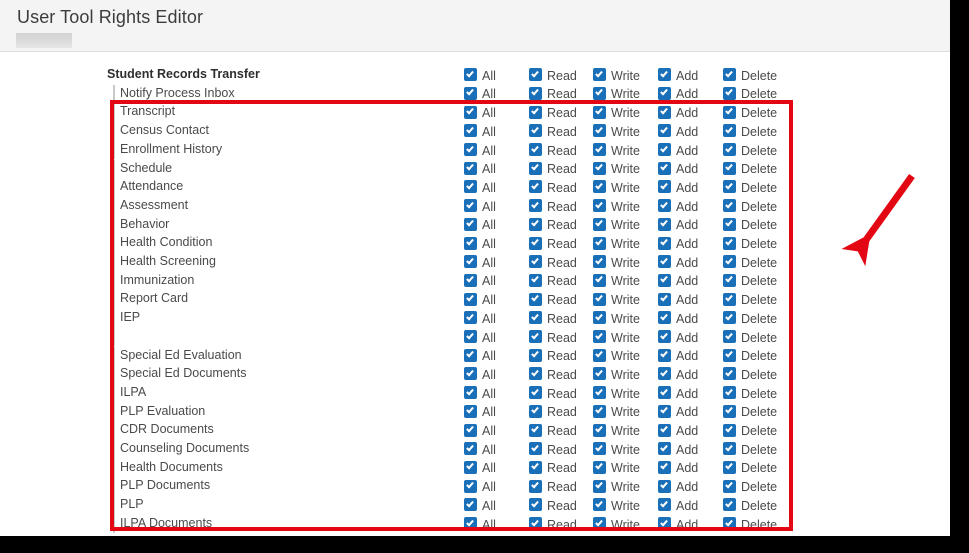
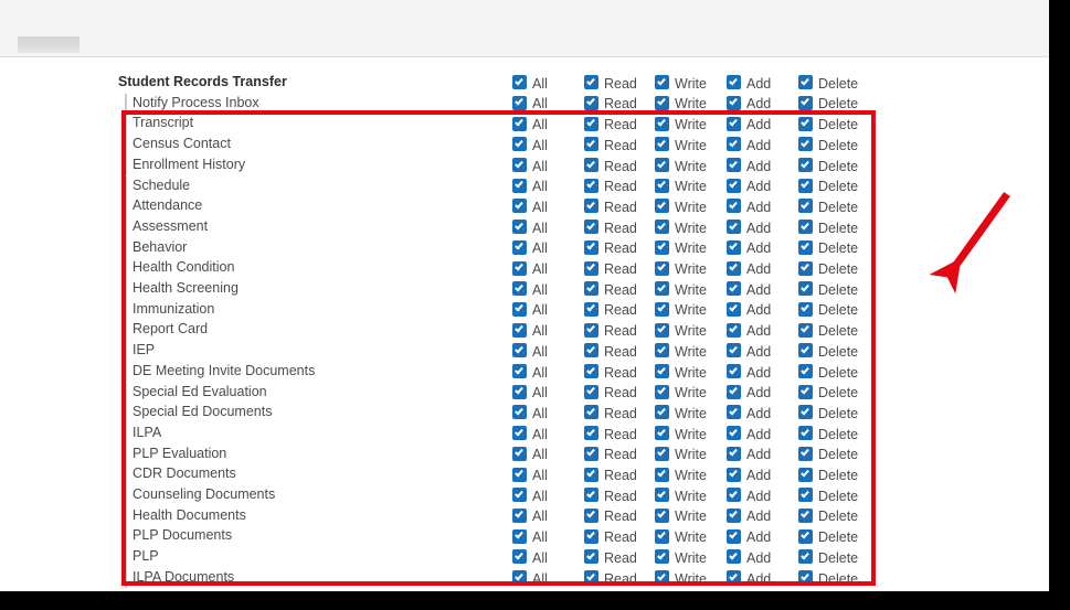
- User Tool Rights Editor
  Student Records Transfer
  All
  Read
  Write
  Add
  Delete
  Notify Process Inbox
  All
  Read
  Write
  Add
  Delete
  Transcript
  All
  Read
  Write
  Add
  Delete
  Census Contact
  All
  Read
  Write
  Add
  Delete
  Enrollment History
  All
  Read
  Write
  Add
  Delete
  Schedule
  All
  Read
  Write
  Add
  Delete
  Attendance
  All
  Read
  Write
  Add
  Delete
  Assessment
  All
  Read
  Write
  Add
  Delete
  Behavior
  All
  Read
  Write
  Add
  Delete
  Health Condition
  All
  Read
  Write
  Add
  Delete
  Health Screening
  All
  Read
  Write
  Add
  Delete
  Immunization
  All
  Read
  Write
  Add
  Delete
  Report Card
  All
  Read
  Write
  Add
  Delete
  IEP
  All
  Read
  Write
  Add
  Delete
+ DE Meeting Invite Documents
  All
  Read
  Write
  Add
  Delete
  Special Ed Evaluation
  All
  Read
  Write
  Add
  Delete
  Special Ed Documents
  All
  Read
  Write
  Add
  Delete
  ILPA
  All
  Read
  Write
  Add
  Delete
  PLP Evaluation
  All
  Read
  Write
  Add
  Delete
  CDR Documents
  All
  Read
  Write
  Add
  Delete
  Counseling Documents
  All
  Read
  Write
  Add
  Delete
  Health Documents
  All
  Read
  Write
  Add
  Delete
  PLP Documents
  All
  Read
  Write
  Add
  Delete
  PLP
  All
  Read
  Write
  Add
  Delete
  ILPA Documents
  All
  Read
  Write
  Add
  Delete
